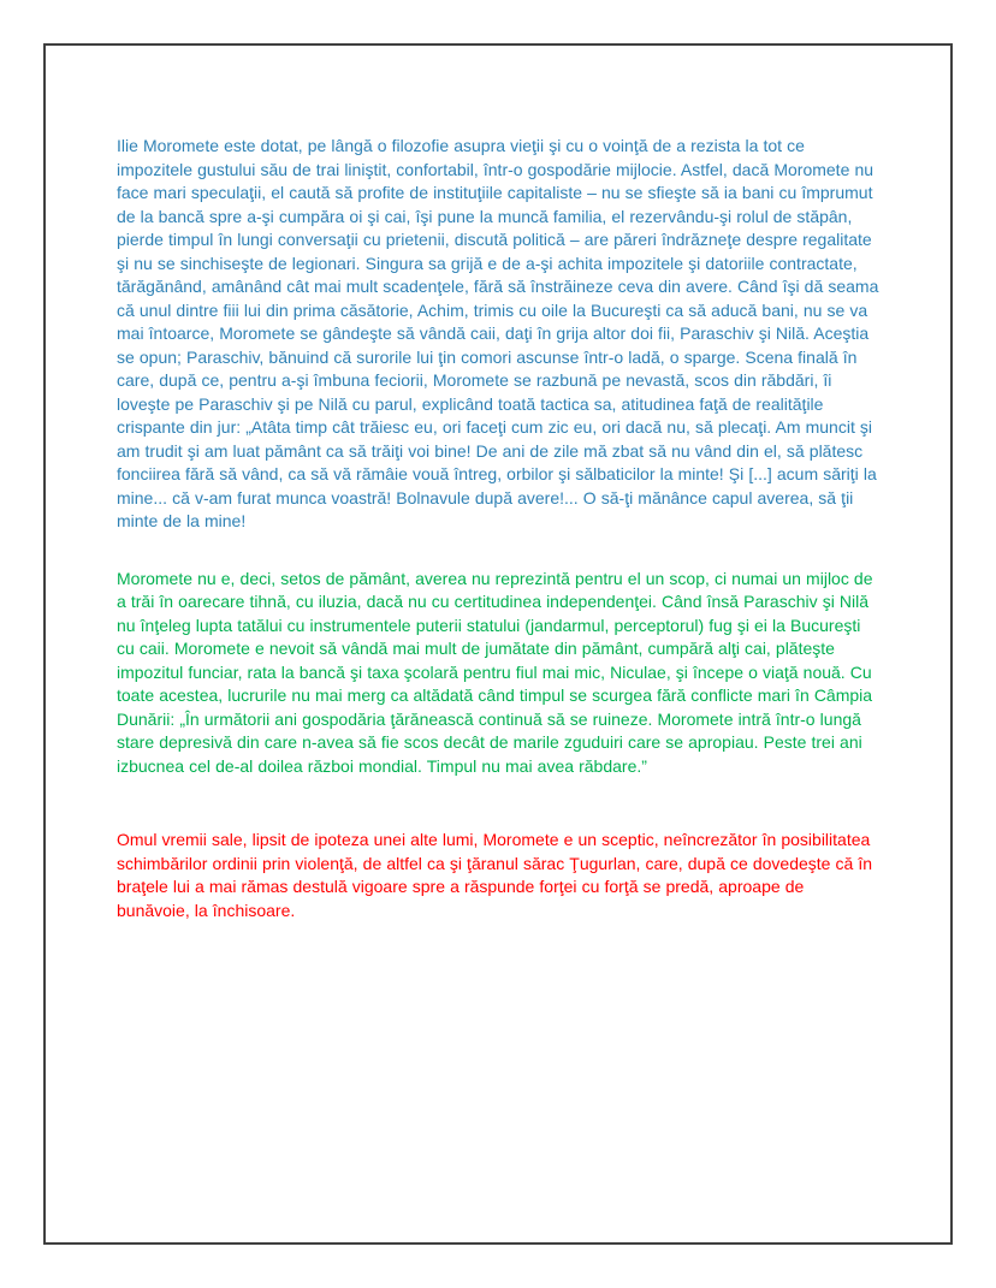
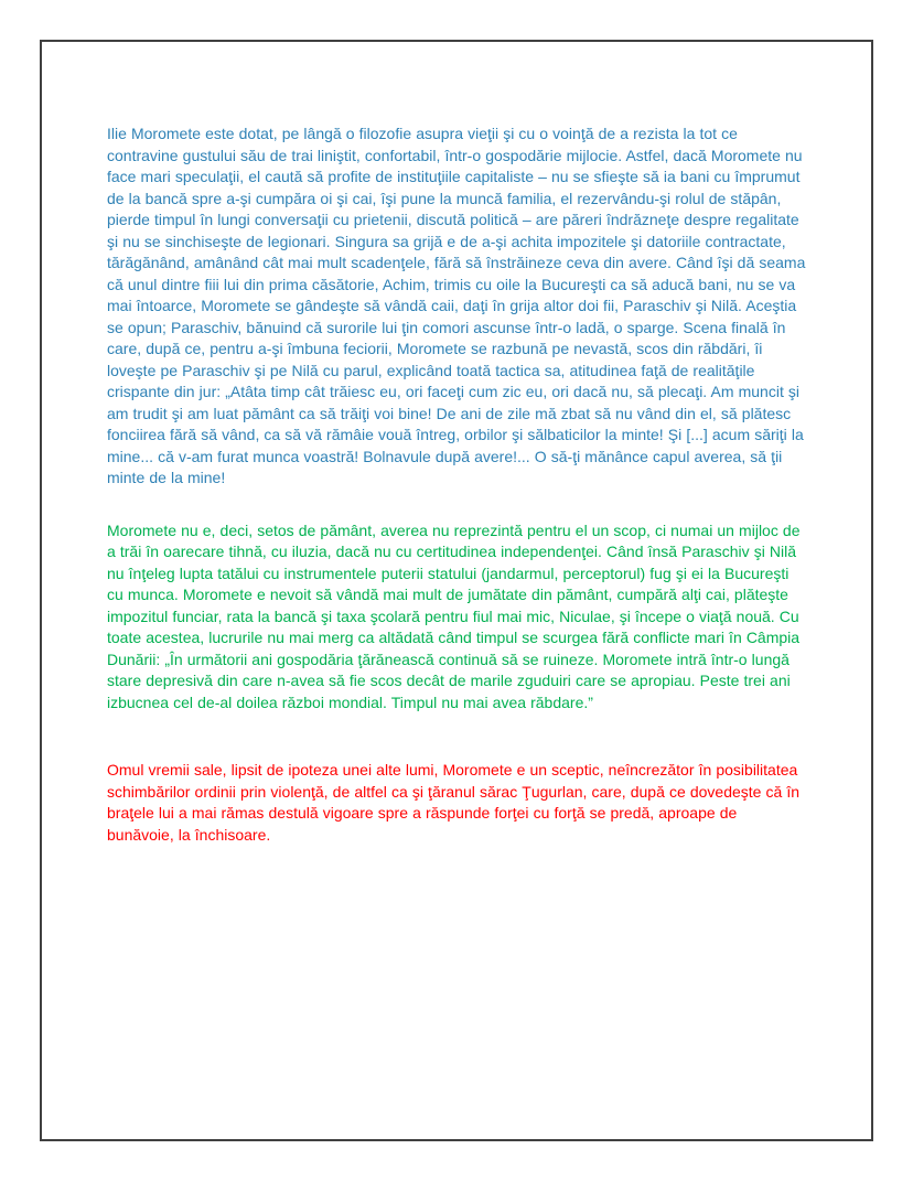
- Ilie Moromete este dotat, pe lângă o filozofie asupra vieţii şi cu o voinţă de a rezista la tot ce impozitele gustului său de trai liniştit, confortabil, într-o gospodărie mijlocie. Astfel, dacă Moromete nu face mari speculaţii, el caută să profite de instituţiile capitaliste – nu se sfieşte să ia bani cu împrumut de la bancă spre a-şi cumpăra oi şi cai, îşi pune la muncă familia, el rezervându-şi rolul de stăpân, pierde timpul în lungi conversaţii cu prietenii, discută politică – are păreri îndrăzneţe despre regalitate şi nu se sinchiseşte de legionari. Singura sa grijă e de a-şi achita impozitele şi datoriile contractate, tărăgănând, amânând cât mai mult scadenţele, fără să înstrăineze ceva din avere. Când îşi dă seama că unul dintre fiii lui din prima căsătorie, Achim, trimis cu oile la Bucureşti ca să aducă bani, nu se va mai întoarce, Moromete se gândeşte să vândă caii, daţi în grija altor doi fii, Paraschiv şi Nilă. Aceştia se opun; Paraschiv, bănuind că surorile lui ţin comori ascunse într-o ladă, o sparge. Scena finală în care, după ce, pentru a-şi îmbuna feciorii, Moromete se razbună pe nevastă, scos din răbdări, îi loveşte pe Paraschiv şi pe Nilă cu parul, explicând toată tactica sa, atitudinea faţă de realităţile crispante din jur: „Atâta timp cât trăiesc eu, ori faceţi cum zic eu, ori dacă nu, să plecaţi. Am muncit şi am trudit şi am luat pământ ca să trăiţi voi bine! De ani de zile mă zbat să nu vând din el, să plătesc fonciirea fără să vând, ca să vă rămâie vouă întreg, orbilor şi sălbaticilor la minte! Şi [...] acum săriţi la mine... că v-am furat munca voastră! Bolnavule după avere!... O să-ţi mănânce capul averea, să ţii minte de la mine!
+ Ilie Moromete este dotat, pe lângă o filozofie asupra vieţii şi cu o voinţă de a rezista la tot ce contravine gustului său de trai liniştit, confortabil, într-o gospodărie mijlocie. Astfel, dacă Moromete nu face mari speculaţii, el caută să profite de instituţiile capitaliste – nu se sfieşte să ia bani cu împrumut de la bancă spre a-şi cumpăra oi şi cai, îşi pune la muncă familia, el rezervându-şi rolul de stăpân, pierde timpul în lungi conversaţii cu prietenii, discută politică – are păreri îndrăzneţe despre regalitate şi nu se sinchiseşte de legionari. Singura sa grijă e de a-şi achita impozitele şi datoriile contractate, tărăgănând, amânând cât mai mult scadenţele, fără să înstrăineze ceva din avere. Când îşi dă seama că unul dintre fiii lui din prima căsătorie, Achim, trimis cu oile la Bucureşti ca să aducă bani, nu se va mai întoarce, Moromete se gândeşte să vândă caii, daţi în grija altor doi fii, Paraschiv şi Nilă. Aceştia se opun; Paraschiv, bănuind că surorile lui ţin comori ascunse într-o ladă, o sparge. Scena finală în care, după ce, pentru a-şi îmbuna feciorii, Moromete se razbună pe nevastă, scos din răbdări, îi loveşte pe Paraschiv şi pe Nilă cu parul, explicând toată tactica sa, atitudinea faţă de realităţile crispante din jur: „Atâta timp cât trăiesc eu, ori faceţi cum zic eu, ori dacă nu, să plecaţi. Am muncit şi am trudit şi am luat pământ ca să trăiţi voi bine! De ani de zile mă zbat să nu vând din el, să plătesc fonciirea fără să vând, ca să vă rămâie vouă întreg, orbilor şi sălbaticilor la minte! Şi [...] acum săriţi la mine... că v-am furat munca voastră! Bolnavule după avere!... O să-ţi mănânce capul averea, să ţii minte de la mine!
- Moromete nu e, deci, setos de pământ, averea nu reprezintă pentru el un scop, ci numai un mijloc de a trăi în oarecare tihnă, cu iluzia, dacă nu cu certitudinea independenţei. Când însă Paraschiv şi Nilă nu înţeleg lupta tatălui cu instrumentele puterii statului (jandarmul, perceptorul) fug şi ei la Bucureşti cu caii. Moromete e nevoit să vândă mai mult de jumătate din pământ, cumpără alţi cai, plăteşte impozitul funciar, rata la bancă şi taxa şcolară pentru fiul mai mic, Niculae, şi începe o viaţă nouă. Cu toate acestea, lucrurile nu mai merg ca altădată când timpul se scurgea fără conflicte mari în Câmpia Dunării: „În următorii ani gospodăria ţărănească continuă să se ruineze. Moromete intră într-o lungă stare depresivă din care n-avea să fie scos decât de marile zguduiri care se apropiau. Peste trei ani izbucnea cel de-al doilea război mondial. Timpul nu mai avea răbdare.”
+ Moromete nu e, deci, setos de pământ, averea nu reprezintă pentru el un scop, ci numai un mijloc de a trăi în oarecare tihnă, cu iluzia, dacă nu cu certitudinea independenţei. Când însă Paraschiv şi Nilă nu înţeleg lupta tatălui cu instrumentele puterii statului (jandarmul, perceptorul) fug şi ei la Bucureşti cu munca. Moromete e nevoit să vândă mai mult de jumătate din pământ, cumpără alţi cai, plăteşte impozitul funciar, rata la bancă şi taxa şcolară pentru fiul mai mic, Niculae, şi începe o viaţă nouă. Cu toate acestea, lucrurile nu mai merg ca altădată când timpul se scurgea fără conflicte mari în Câmpia Dunării: „În următorii ani gospodăria ţărănească continuă să se ruineze. Moromete intră într-o lungă stare depresivă din care n-avea să fie scos decât de marile zguduiri care se apropiau. Peste trei ani izbucnea cel de-al doilea război mondial. Timpul nu mai avea răbdare.”
  Omul vremii sale, lipsit de ipoteza unei alte lumi, Moromete e un sceptic, neîncrezător în posibilitatea schimbărilor ordinii prin violenţă, de altfel ca şi ţăranul sărac Ţugurlan, care, după ce dovedeşte că în braţele lui a mai rămas destulă vigoare spre a răspunde forţei cu forţă se predă, aproape de bunăvoie, la închisoare.
